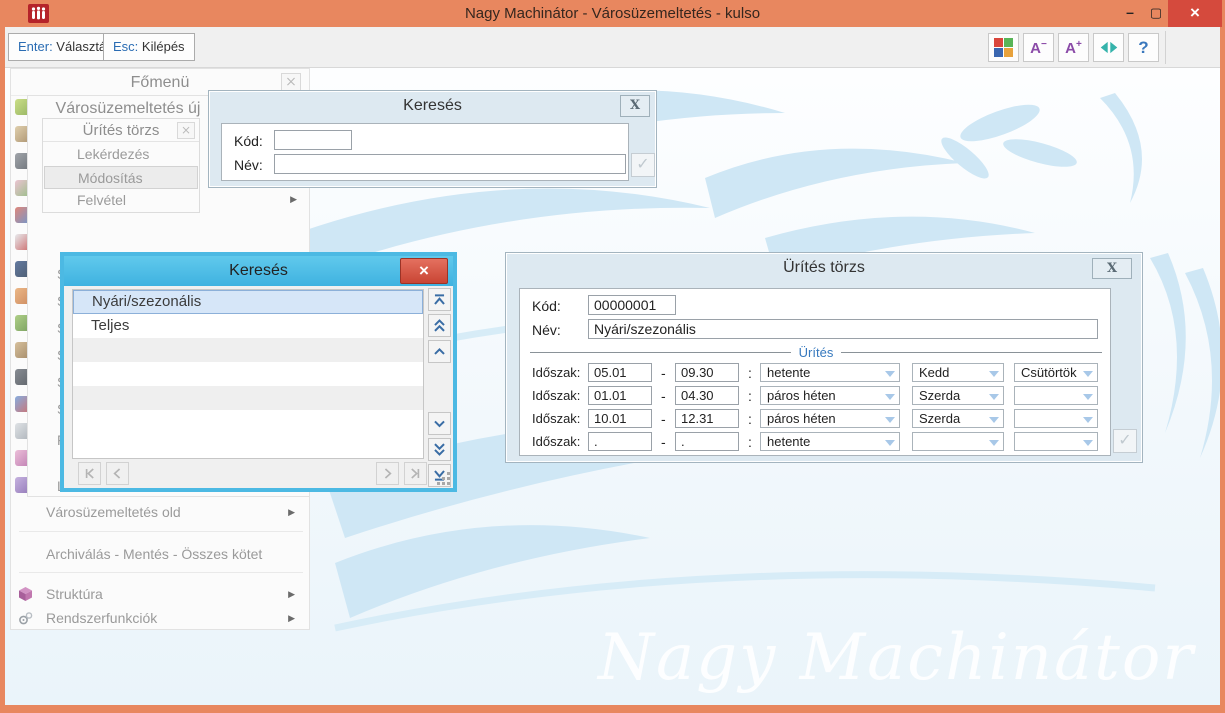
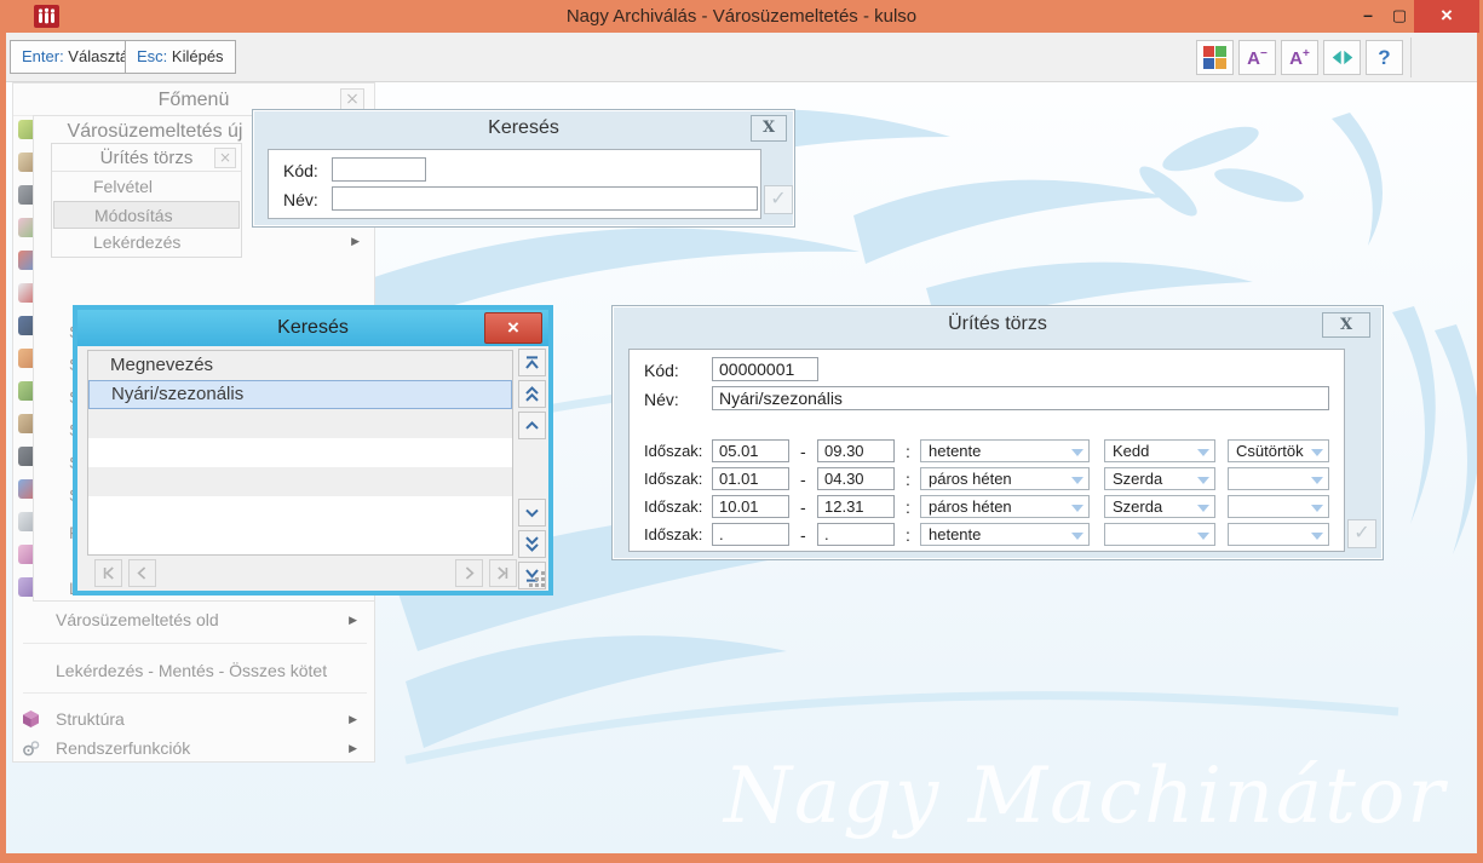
- Nagy Machinátor - Városüzemeltetés - kulso
+ Nagy Archiválás - Városüzemeltetés - kulso
  Enter: Választ
  Esc: Kilépés
  A−
  A+
  ?
  Főmenü
  Városüzemeltetés old
- Archiválás - Mentés - Összes kötet
+ Lekérdezés - Mentés - Összes kötet
  Struktúra
  Rendszerfunkciók
  Városüzemeltetés új
  Ürítés törzs
- Lekérdezés
+ Felvétel
  Módosítás
- Felvétel
+ Lekérdezés
  Keresés
  Kód:
  Név:
  Ürítés törzs
  Kód:
  00000001
  Név:
  Nyári/szezonális
- Ürítés
  Időszak:
  05.01
  -
  09.30
  :
  hetente
  Kedd
  Csütörtök
  Időszak:
  01.01
  -
  04.30
  :
  páros héten
  Szerda
  Időszak:
  10.01
  -
  12.31
  :
  páros héten
  Szerda
  Időszak:
  .
  -
  .
  :
  hetente
  Keresés
+ Megnevezés
  Nyári/szezonális
- Teljes
